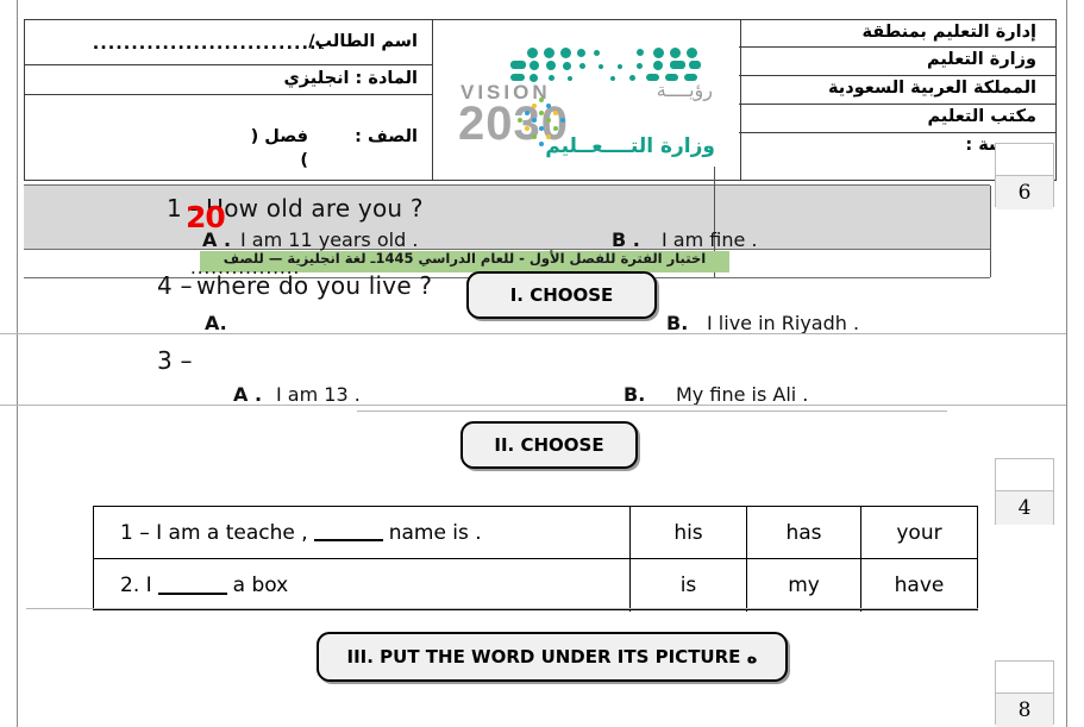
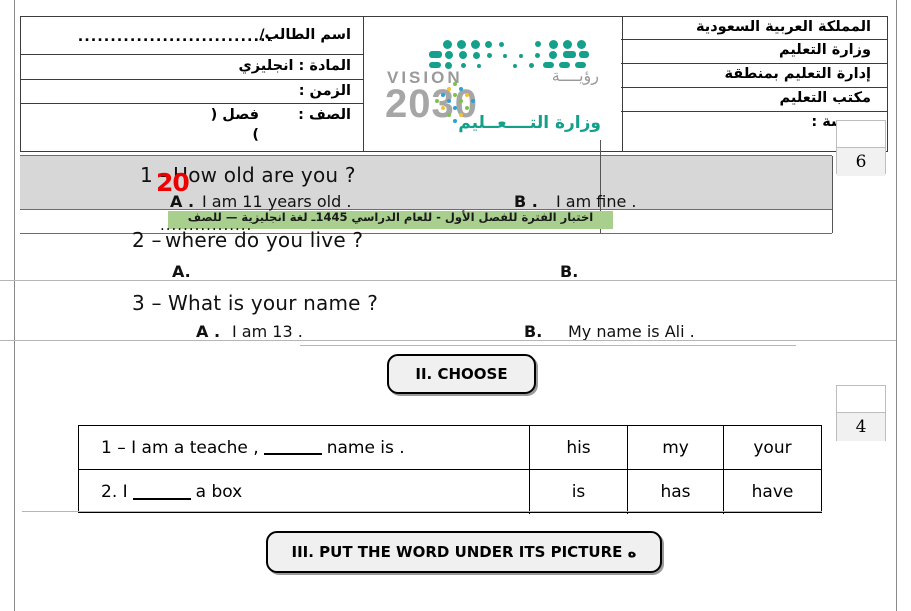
  اسم الطالب/
  ..............................
  المادة : انجليزي
+ الزمن :
  الصف :
  فصل (
  )
  VISION
  رؤيــــة
  2030
  وزارة التــــعــليم
- إدارة التعليم بمنطقة
+ المملكة العربية السعودية
  وزارة التعليم
- المملكة العربية السعودية
+ إدارة التعليم بمنطقة
  مكتب التعليم
  6
  1 –
  How old are you ?
  20
  A .
  I am 11 years old .
  B .
  I am fine .
  اختبار الفترة للفصل الأول - للعام الدراسي 1445ـ لغة انجليزية — للصف
  ................
- 4 –
+ 2 –
  where do you live ?
- I. CHOOSE
  A.
  B.
- I live in Riyadh .
  3 –
+ What is your name ?
  A .
  I am 13 .
  B.
- My fine is Ali .
+ My name is Ali .
  II. CHOOSE
  4
  1 – I am a teache ,
  name is .
  his
- has
+ my
  your
  2. I
  a box
  is
- my
+ has
  have
  III. PUT THE WORD UNDER ITS PICTURE ه
- 8
